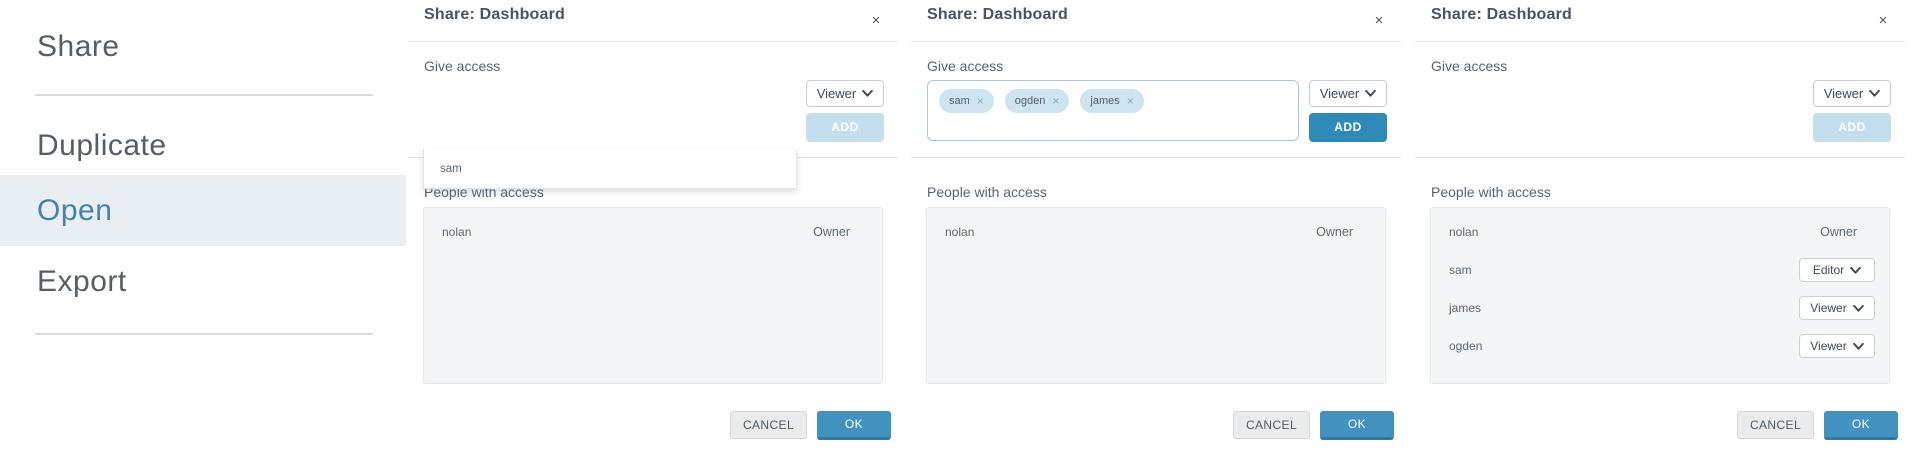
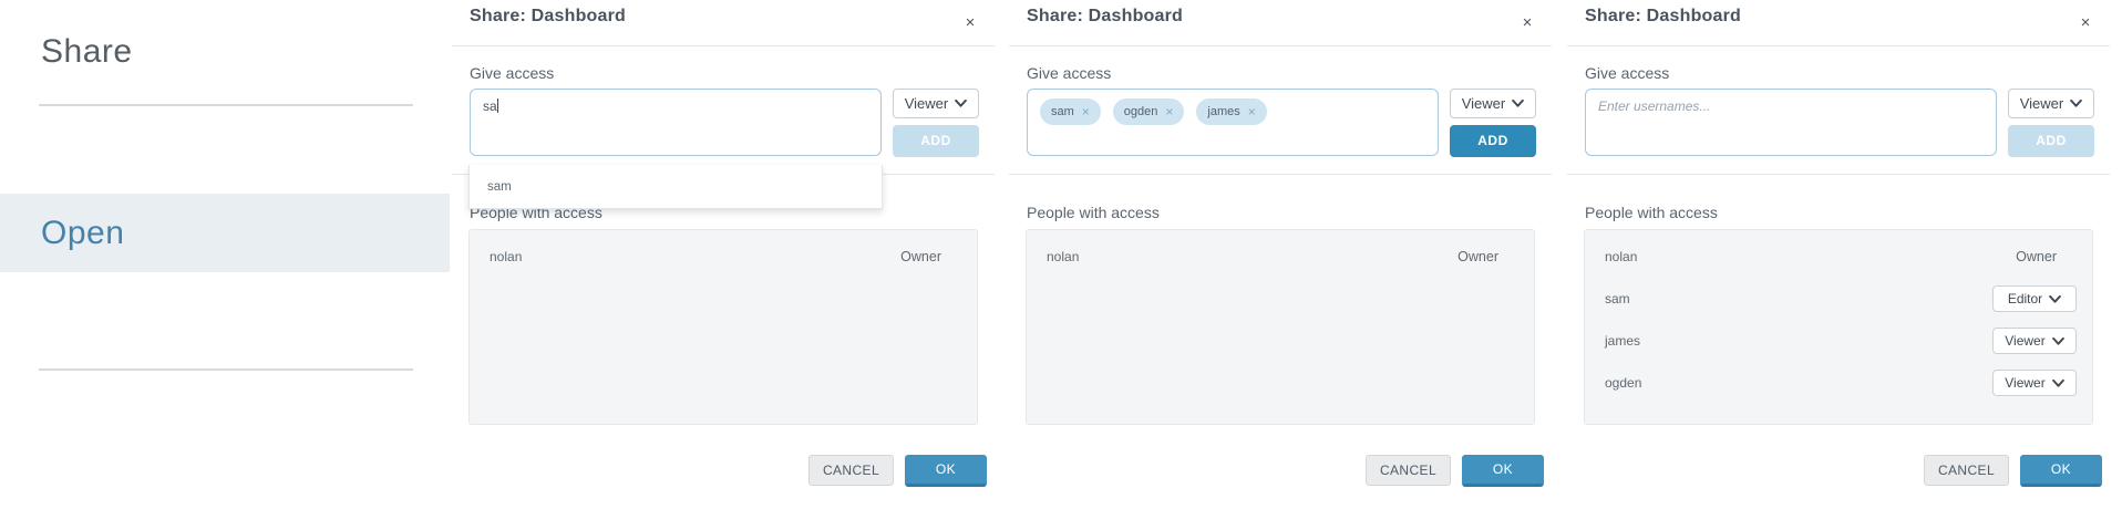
  Share
- Duplicate
  Open
- Export
  Share: Dashboard
  ×
  Give access
+ sa
  Viewer
  ADD
  sam
  People with access
  nolan
  Owner
  CANCEL
  OK
  Share: Dashboard
  ×
  Give access
  sam
  ×
  ogden
  ×
  james
  ×
  Viewer
  ADD
  People with access
  nolan
  Owner
  CANCEL
  OK
  Share: Dashboard
  ×
  Give access
+ Enter usernames...
  Viewer
  ADD
  People with access
  nolan
  Owner
  sam
  Editor
  james
  Viewer
  ogden
  Viewer
  CANCEL
  OK
